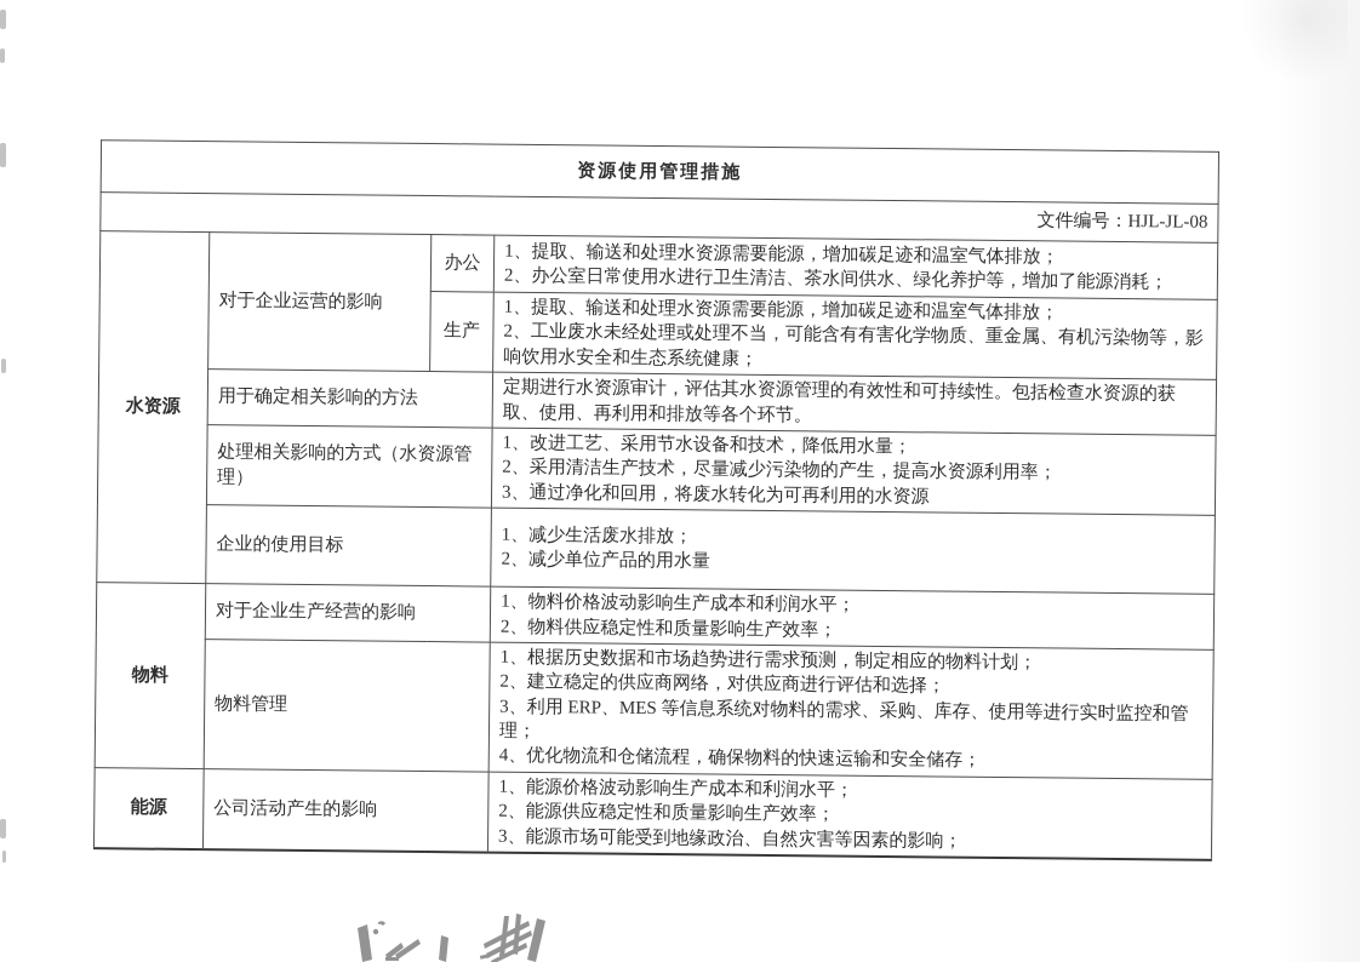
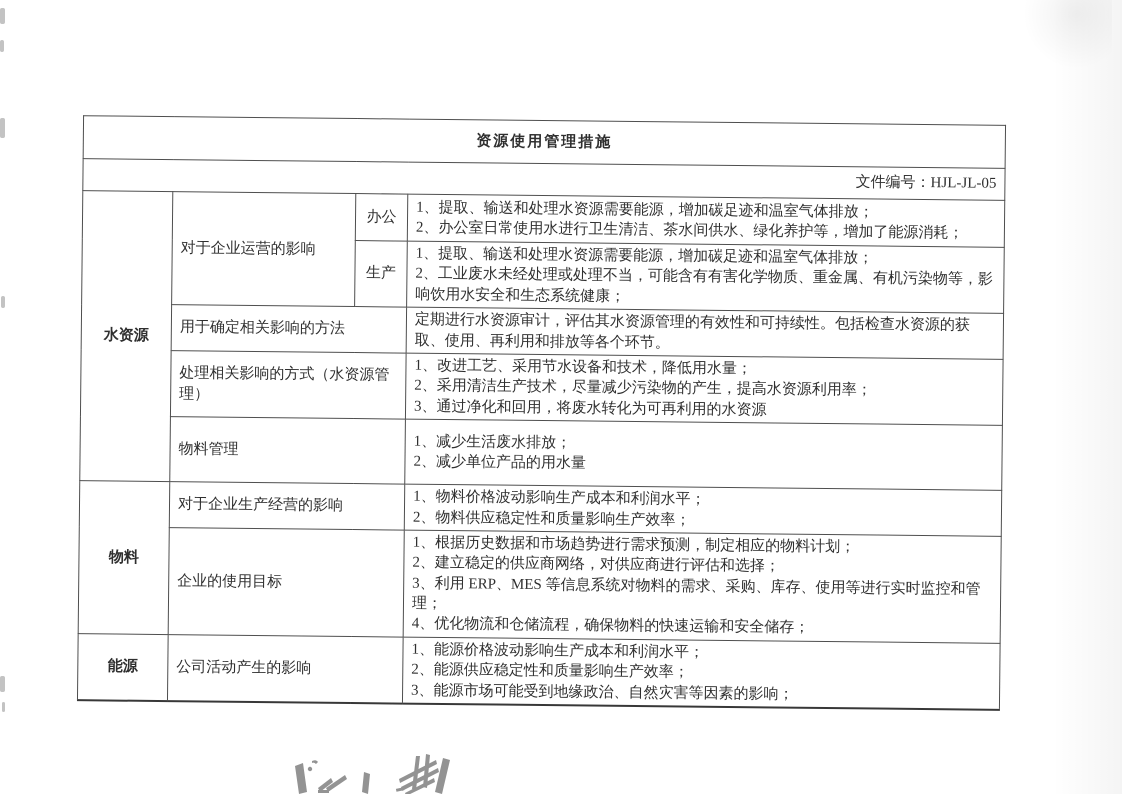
  资源使用管理措施
- 文件编号：HJL-JL-08
+ 文件编号：HJL-JL-05
  水资源	对于企业运营的影响	办公	1、提取、输送和处理水资源需要能源，增加碳足迹和温室气体排放； 2、办公室日常使用水进行卫生清洁、茶水间供水、绿化养护等，增加了能源消耗；
  生产	1、提取、输送和处理水资源需要能源，增加碳足迹和温室气体排放； 2、工业废水未经处理或处理不当，可能含有有害化学物质、重金属、有机污染物等，影响饮用水安全和生态系统健康；
  用于确定相关影响的方法	定期进行水资源审计，评估其水资源管理的有效性和可持续性。包括检查水资源的获取、使用、再利用和排放等各个环节。
  处理相关影响的方式（水资源管理）	1、改进工艺、采用节水设备和技术，降低用水量； 2、采用清洁生产技术，尽量减少污染物的产生，提高水资源利用率； 3、通过净化和回用，将废水转化为可再利用的水资源
- 企业的使用目标	1、减少生活废水排放； 2、减少单位产品的用水量
+ 物料管理	1、减少生活废水排放； 2、减少单位产品的用水量
  物料	对于企业生产经营的影响	1、物料价格波动影响生产成本和利润水平； 2、物料供应稳定性和质量影响生产效率；
- 物料管理	1、根据历史数据和市场趋势进行需求预测，制定相应的物料计划； 2、建立稳定的供应商网络，对供应商进行评估和选择； 3、利用 ERP、MES 等信息系统对物料的需求、采购、库存、使用等进行实时监控和管理； 4、优化物流和仓储流程，确保物料的快速运输和安全储存；
+ 企业的使用目标	1、根据历史数据和市场趋势进行需求预测，制定相应的物料计划； 2、建立稳定的供应商网络，对供应商进行评估和选择； 3、利用 ERP、MES 等信息系统对物料的需求、采购、库存、使用等进行实时监控和管理； 4、优化物流和仓储流程，确保物料的快速运输和安全储存；
  能源	公司活动产生的影响	1、能源价格波动影响生产成本和利润水平； 2、能源供应稳定性和质量影响生产效率； 3、能源市场可能受到地缘政治、自然灾害等因素的影响；
